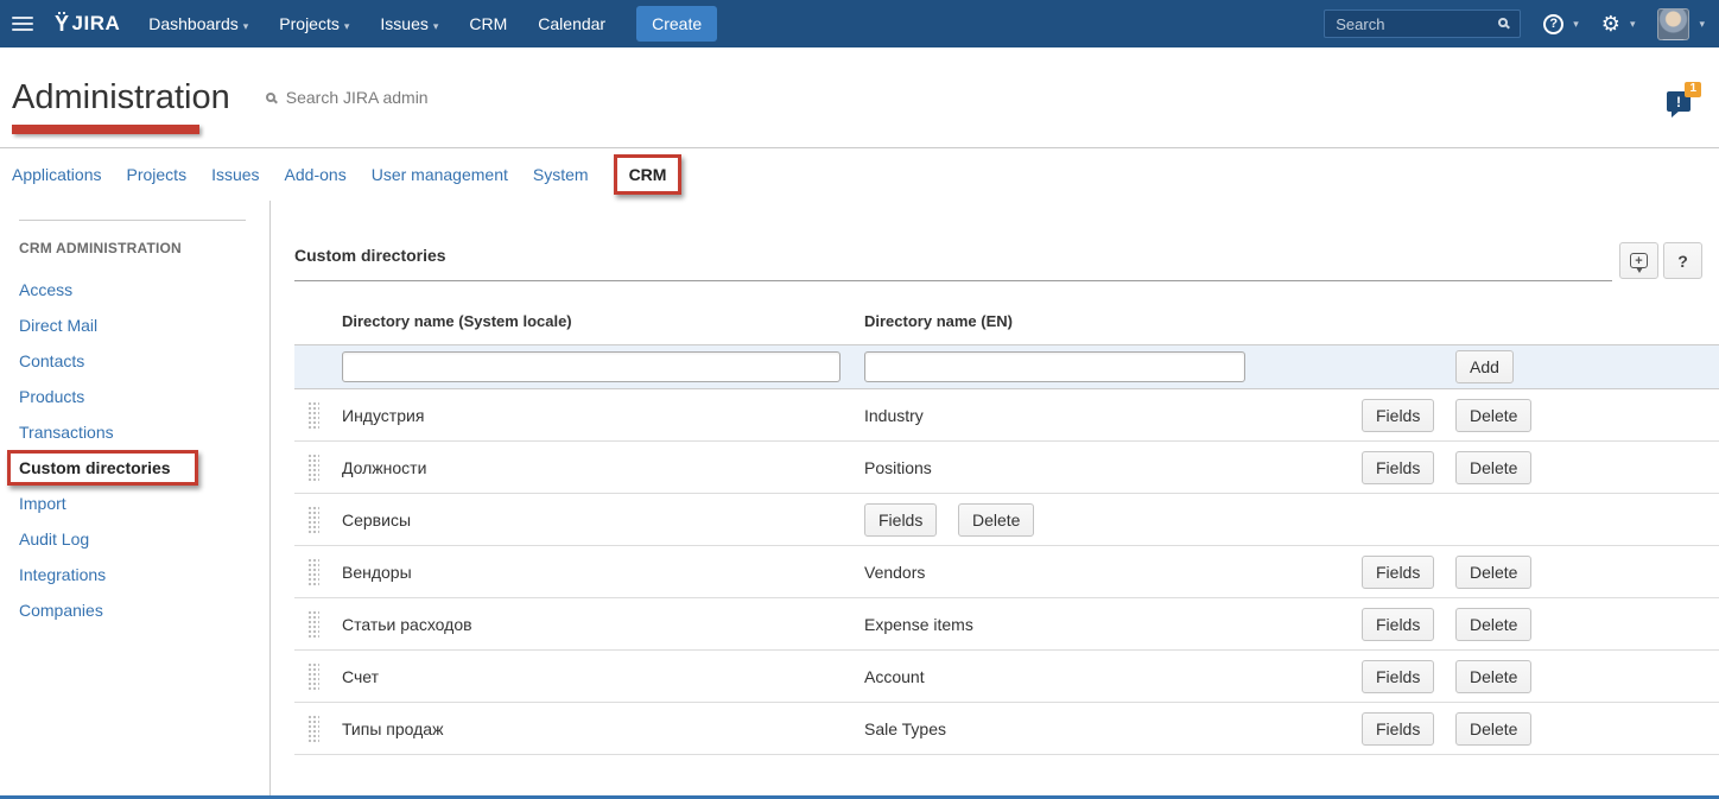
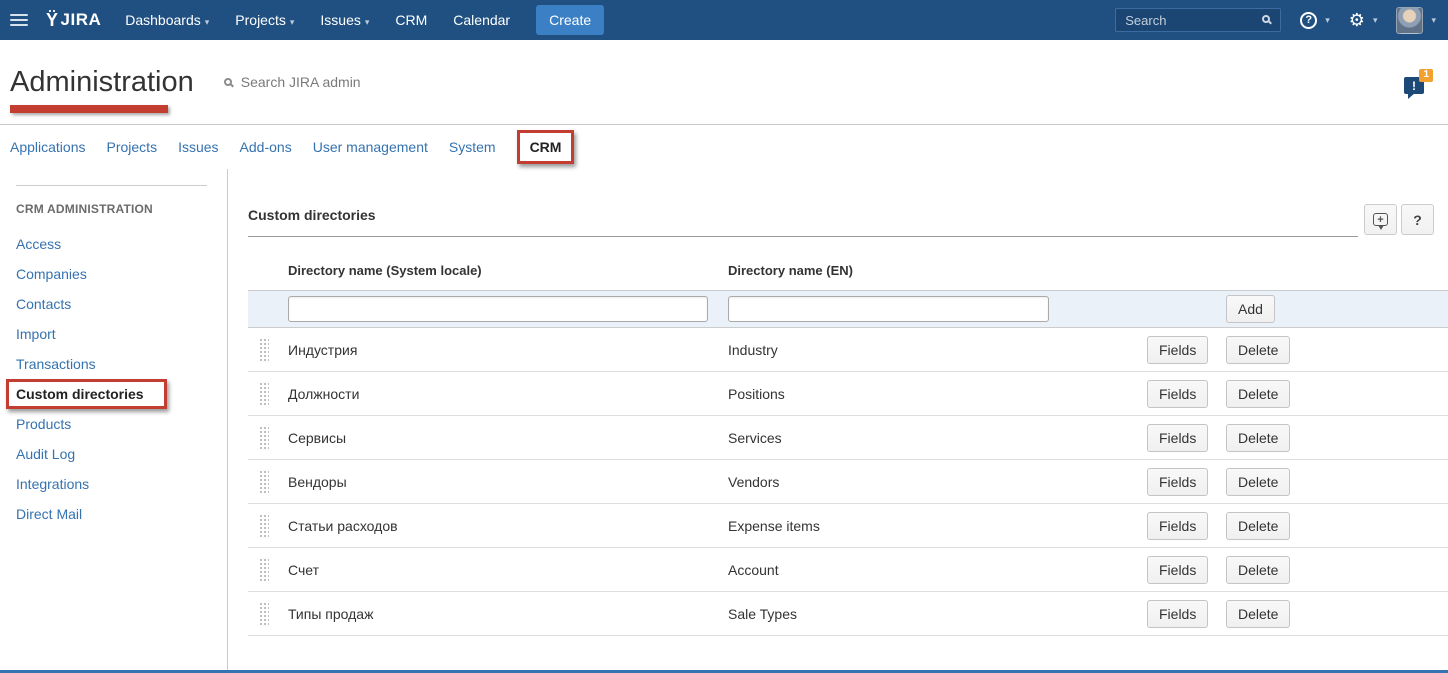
  Ÿ
  JIRA
  Dashboards ▾
  Projects ▾
  Issues ▾
  CRM
  Calendar
  Create
  Search
  ?
  ▾
  ⚙
  ▾
  ▾
  Administration
  Search JIRA admin
  !
  1
  Applications
  Projects
  Issues
  Add-ons
  User management
  System
  CRM
  CRM ADMINISTRATION
  Access
- Direct Mail
+ Companies
  Contacts
- Products
+ Import
  Transactions
  Custom directories
- Import
+ Products
  Audit Log
  Integrations
- Companies
+ Direct Mail
  Custom directories
  +
  ?
  Directory name (System locale)
  Directory name (EN)
  Add
  Индустрия
  Industry
  Fields
  Delete
  Должности
  Positions
  Fields
  Delete
  Сервисы
+ Services
  Fields
  Delete
  Вендоры
  Vendors
  Fields
  Delete
  Статьи расходов
  Expense items
  Fields
  Delete
  Счет
  Account
  Fields
  Delete
  Типы продаж
  Sale Types
  Fields
  Delete
